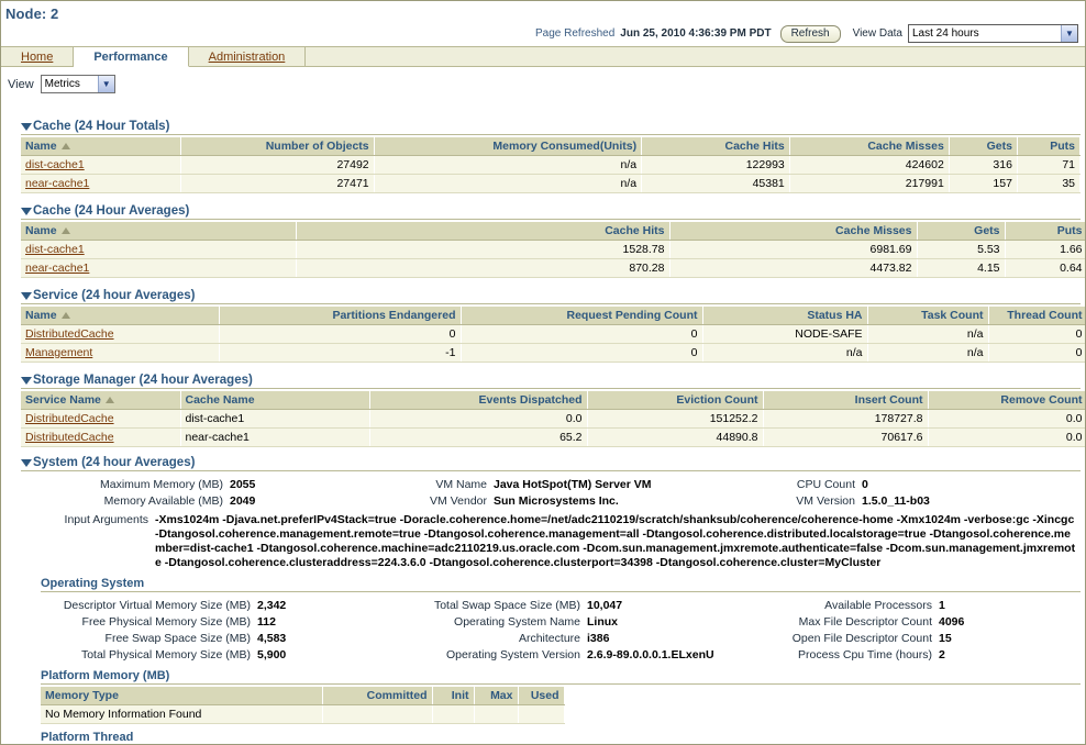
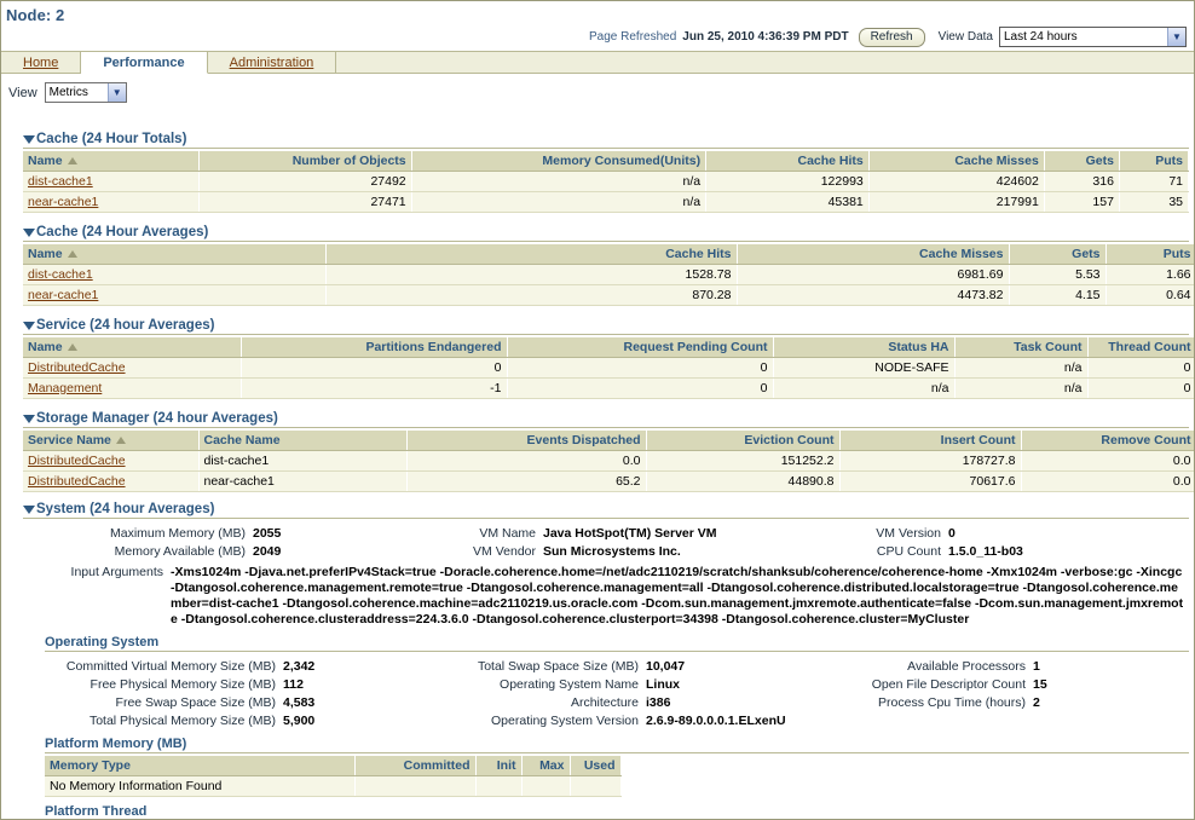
  Node: 2
  Page Refreshed
  Jun 25, 2010 4:36:39 PM PDT
  Refresh
  View Data
  Last 24 hours
  ▼
  Home
  Performance
  Administration
  View
  Metrics
  ▼
  Cache (24 Hour Totals)
  Name	Number of Objects	Memory Consumed(Units)	Cache Hits	Cache Misses	Gets	Puts
  dist-cache1	27492	n/a	122993	424602	316	71
  near-cache1	27471	n/a	45381	217991	157	35
  Cache (24 Hour Averages)
  Name	Cache Hits	Cache Misses	Gets	Puts
  dist-cache1	1528.78	6981.69	5.53	1.66
  near-cache1	870.28	4473.82	4.15	0.64
  Service (24 hour Averages)
  Name	Partitions Endangered	Request Pending Count	Status HA	Task Count	Thread Count
  DistributedCache	0	0	NODE-SAFE	n/a	0
  Management	-1	0	n/a	n/a	0
  Storage Manager (24 hour Averages)
  Service Name	Cache Name	Events Dispatched	Eviction Count	Insert Count	Remove Count
  DistributedCache	dist-cache1	0.0	151252.2	178727.8	0.0
  DistributedCache	near-cache1	65.2	44890.8	70617.6	0.0
  System (24 hour Averages)
  Maximum Memory (MB)
  2055
  Memory Available (MB)
  2049
  VM Name
  Java HotSpot(TM) Server VM
  VM Vendor
  Sun Microsystems Inc.
- CPU Count
+ VM Version
  0
- VM Version
+ CPU Count
  1.5.0_11-b03
  Input Arguments
  -Xms1024m -Djava.net.preferIPv4Stack=true -Doracle.coherence.home=/net/adc2110219/scratch/shanksub/coherence/coherence-home -Xmx1024m -verbose:gc -Xincgc -Dtangosol.coherence.management.remote=true -Dtangosol.coherence.management=all -Dtangosol.coherence.distributed.localstorage=true -Dtangosol.coherence.member=dist-cache1 -Dtangosol.coherence.machine=adc2110219.us.oracle.com -Dcom.sun.management.jmxremote.authenticate=false -Dcom.sun.management.jmxremote -Dtangosol.coherence.clusteraddress=224.3.6.0 -Dtangosol.coherence.clusterport=34398 -Dtangosol.coherence.cluster=MyCluster
  Operating System
- Descriptor Virtual Memory Size (MB)
+ Committed Virtual Memory Size (MB)
  2,342
  Free Physical Memory Size (MB)
  112
  Free Swap Space Size (MB)
  4,583
  Total Physical Memory Size (MB)
  5,900
  Total Swap Space Size (MB)
  10,047
  Operating System Name
  Linux
  Architecture
  i386
  Operating System Version
  2.6.9-89.0.0.0.1.ELxenU
  Available Processors
  1
- Max File Descriptor Count
- 4096
  Open File Descriptor Count
  15
  Process Cpu Time (hours)
  2
  Platform Memory (MB)
  Memory Type	Committed	Init	Max	Used
  No Memory Information Found
  Platform Thread
